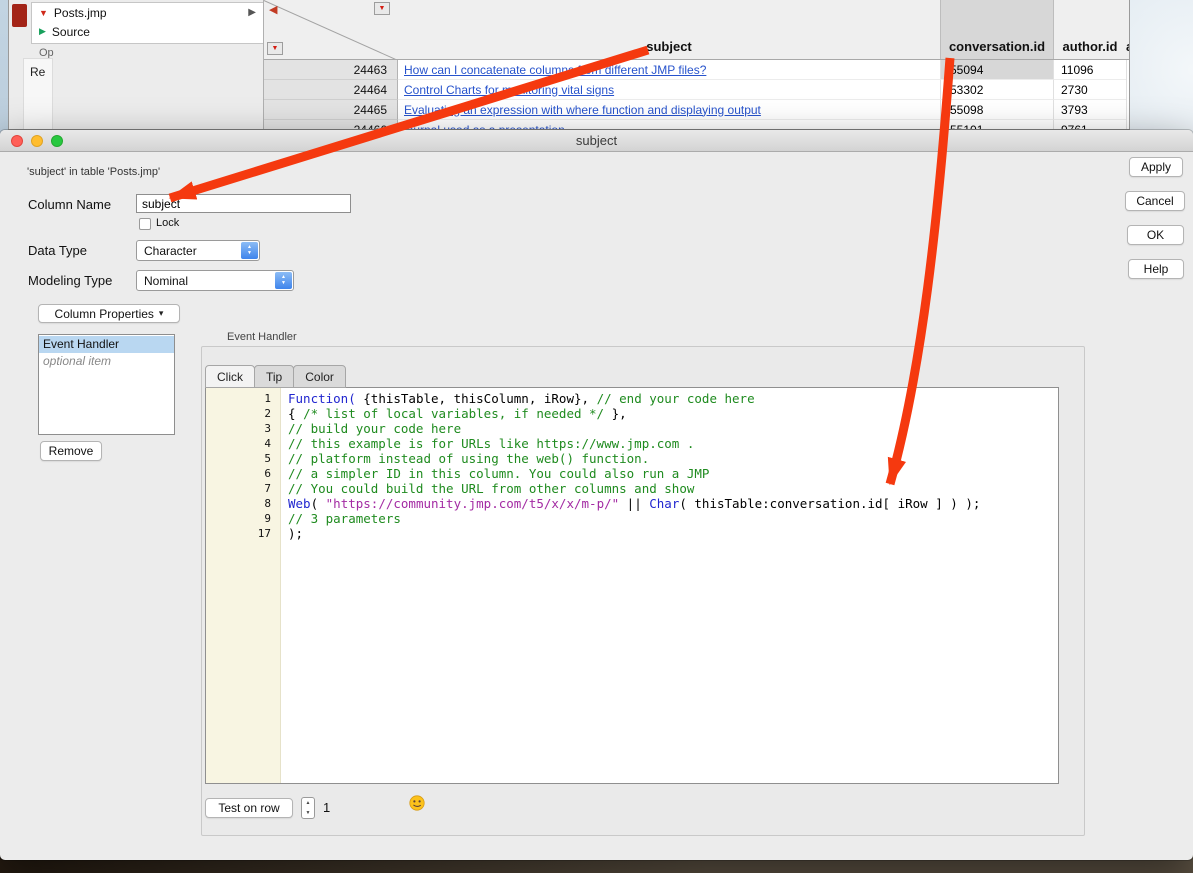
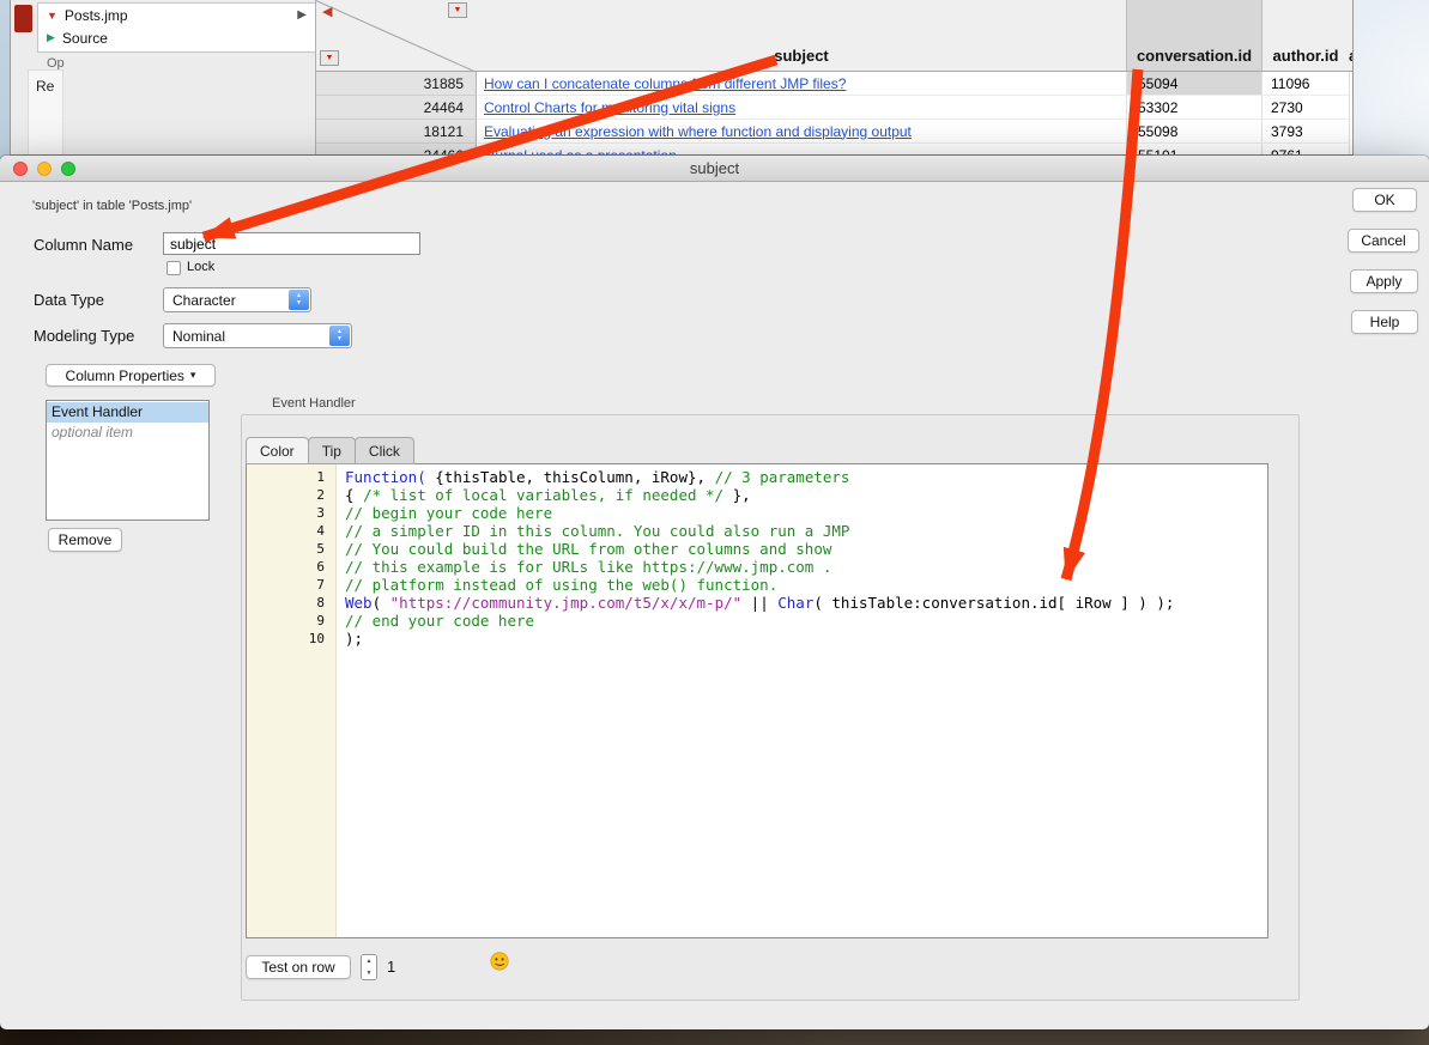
  ▼
  Posts.jmp
  ▶
  ▶
  Source
  Op
  Re
  ◀
  subject
  conversation.id
  author.id
- 24463
+ 31885
  How can I concatenate column different JMP files?
  5094
  11096
  24464
  Control Charts forring vital signs
  53302
  2730
- 24465
+ 18121
  Evaluan expression with where function and displaying output
  55098
  3793
  subject
  'subject' in table 'Posts.jmp'
- Apply
+ OK
  Cancel
- OK
+ Apply
  Help
  Column Name
  subject
  Lock
  Data Type
  Character
  Modeling Type
  Nominal
  Column Properties
  ▾
  Event Handler
  optional item
  Remove
  Event Handler
- Click
+ Color
  Tip
- Color
+ Click
  1
  2
  3
  4
  5
  6
  7
  8
  9
- 17
+ 10
- Function( {thisTable, thisColumn, iRow}, // end your code here
+ Function( {thisTable, thisColumn, iRow}, // 3 parameters
  { /* list of local variables, if needed */ },
- // build your code here
+ // begin your code here
- // this example is for URLs like https://www.jmp.com .
+ // a simpler ID in this column. You could also run a JMP
- // platform instead of using the web() function.
+ // You could build the URL from other columns and show
- // a simpler ID in this column. You could also run a JMP
+ // this example is for URLs like https://www.jmp.com .
- // You could build the URL from other columns and show
+ // platform instead of using the web() function.
  Web( "https://community.jmp.com/t5/x/x/m-p/" || Char( thisTable:conversation.id[ iRow ] ) );
- // 3 parameters
+ // end your code here
  );
  Test on row
  1
